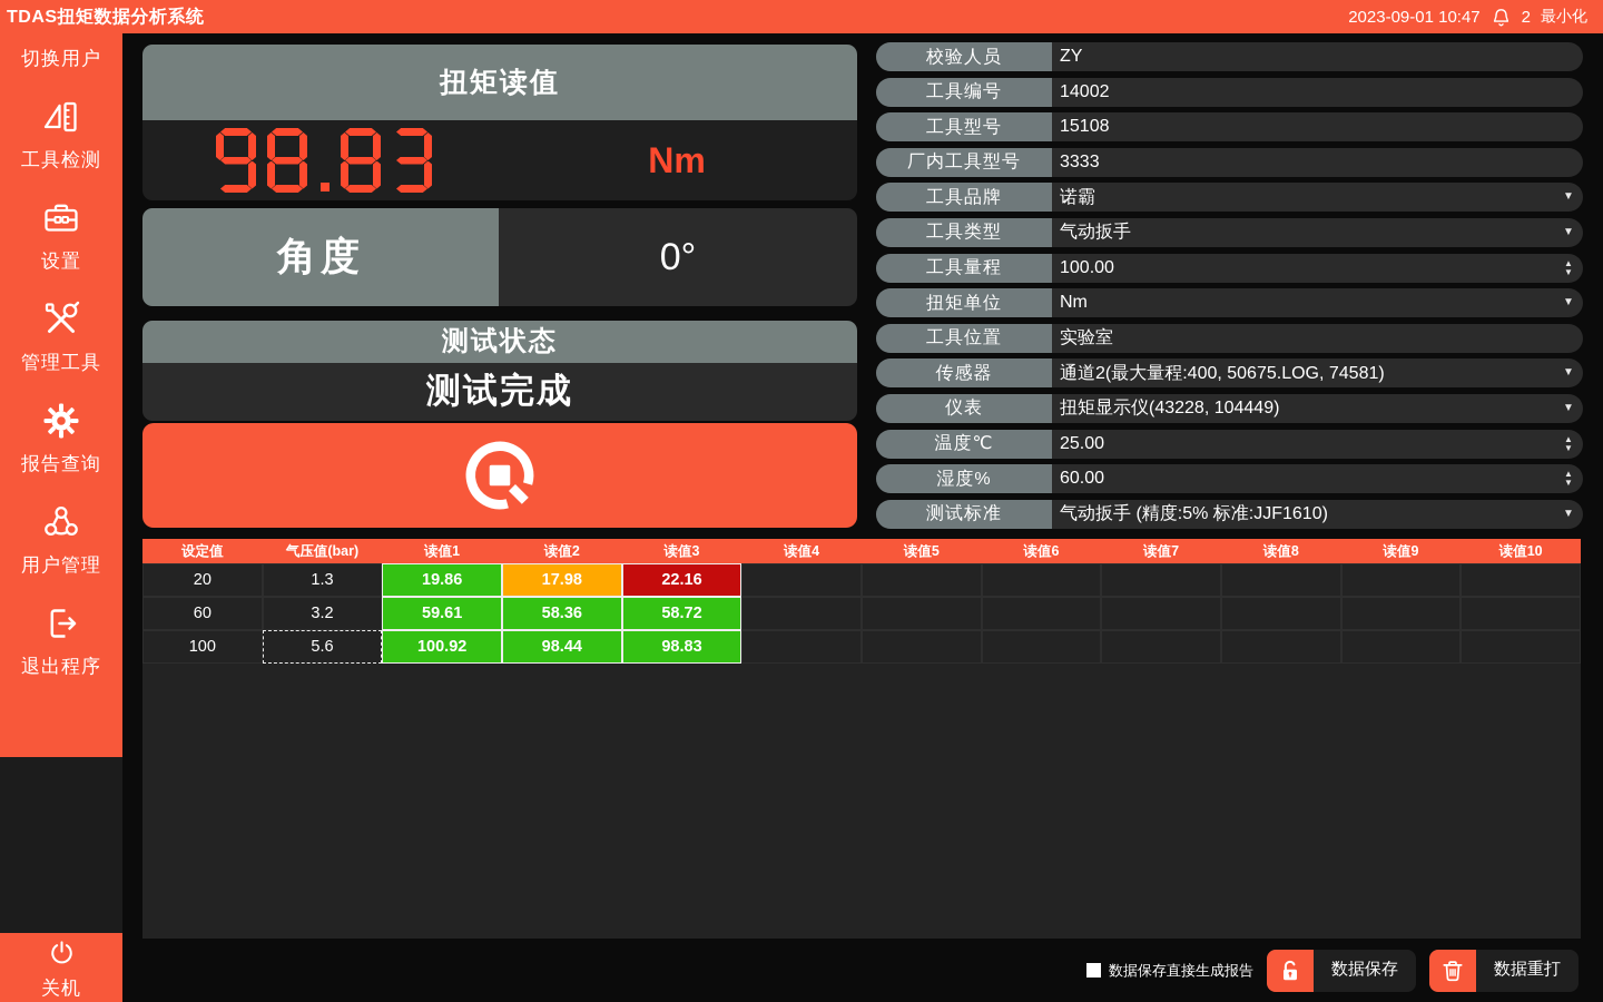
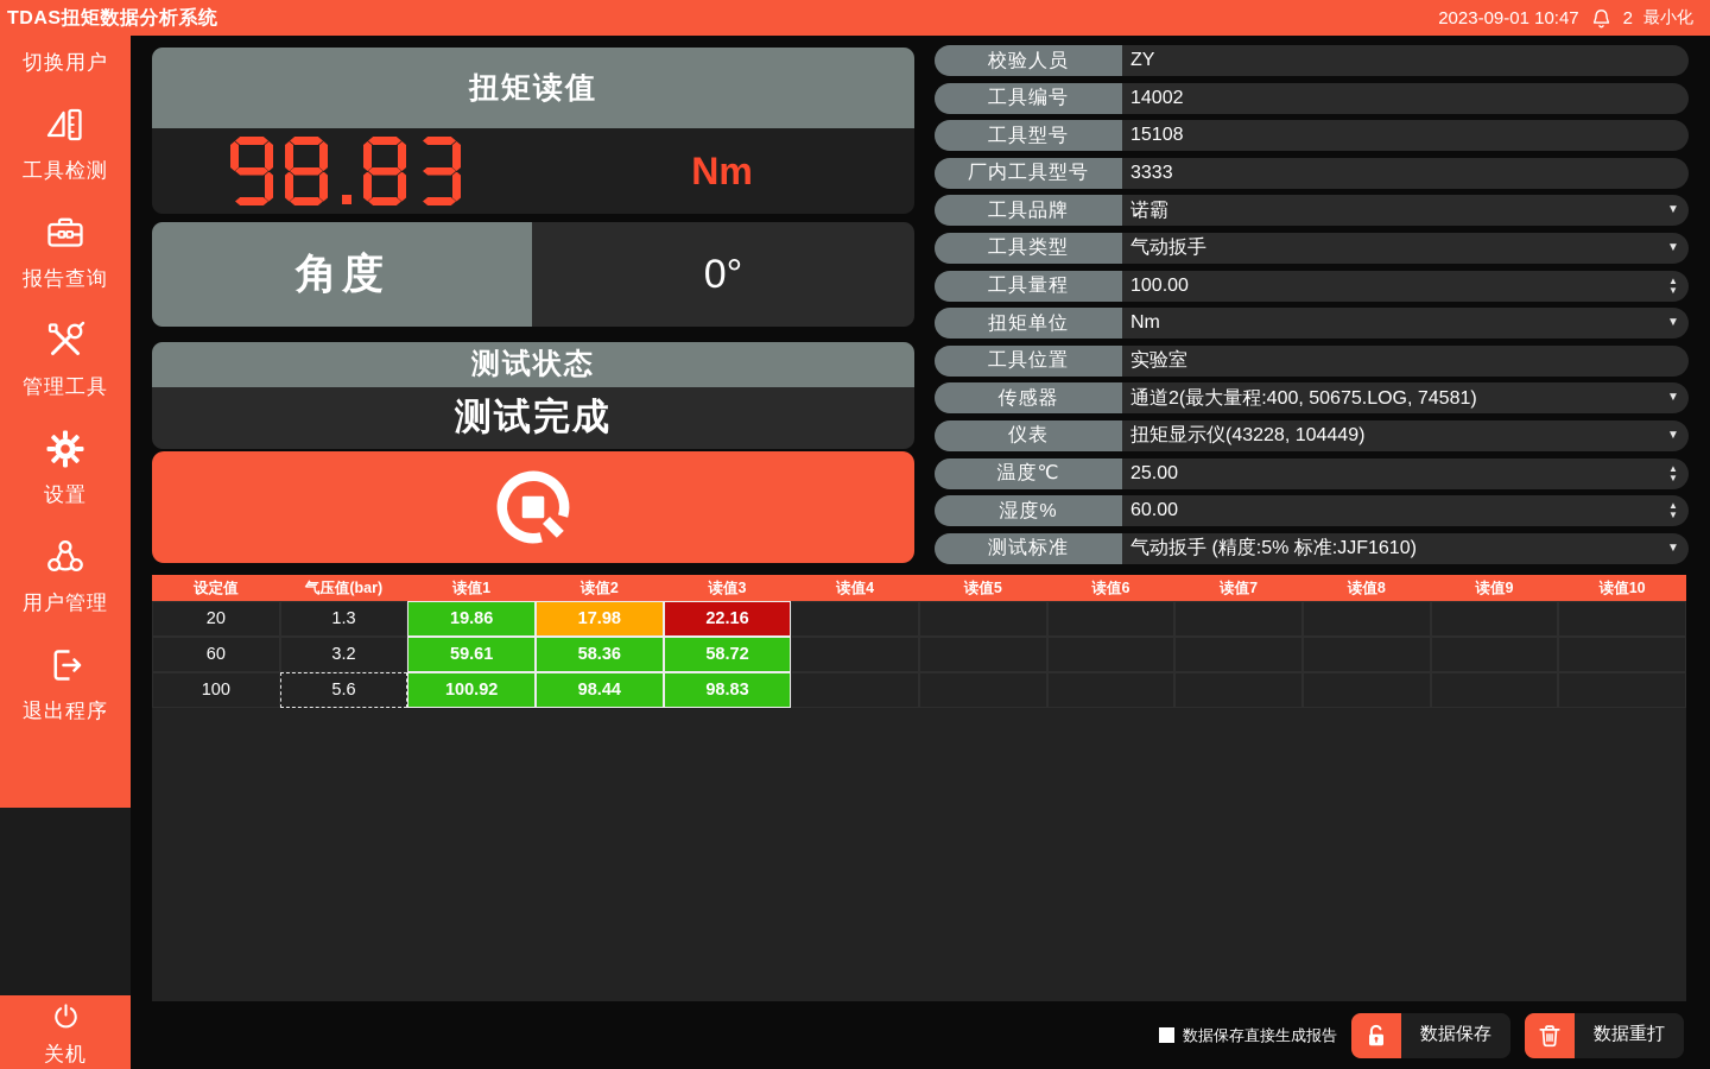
  TDAS扭矩数据分析系统
  2023-09-01 10:47
  2
  最小化
  切换用户
  工具检测
- 设置
+ 报告查询
  管理工具
- 报告查询
+ 设置
  用户管理
  退出程序
  关机
  扭矩读值
  Nm
  角度
  0°
  测试状态
  测试完成
  校验人员
  ZY
  工具编号
  14002
  工具型号
  15108
  厂内工具型号
  3333
  工具品牌
  诺霸
  ▼
  工具类型
  气动扳手
  ▼
  工具量程
  100.00
  ▲
  ▼
  扭矩单位
  Nm
  ▼
  工具位置
  实验室
  传感器
  通道2(最大量程:400, 50675.LOG, 74581)
  ▼
  仪表
  扭矩显示仪(43228, 104449)
  ▼
  温度℃
  25.00
  ▲
  ▼
  湿度%
  60.00
  ▲
  ▼
  测试标准
  气动扳手 (精度:5% 标准:JJF1610)
  ▼
  设定值
  气压值(bar)
  读值1
  读值2
  读值3
  读值4
  读值5
  读值6
  读值7
  读值8
  读值9
  读值10
  20
  1.3
  19.86
  17.98
  22.16
  60
  3.2
  59.61
  58.36
  58.72
  100
  5.6
  100.92
  98.44
  98.83
  数据保存直接生成报告
  数据保存
  数据重打
